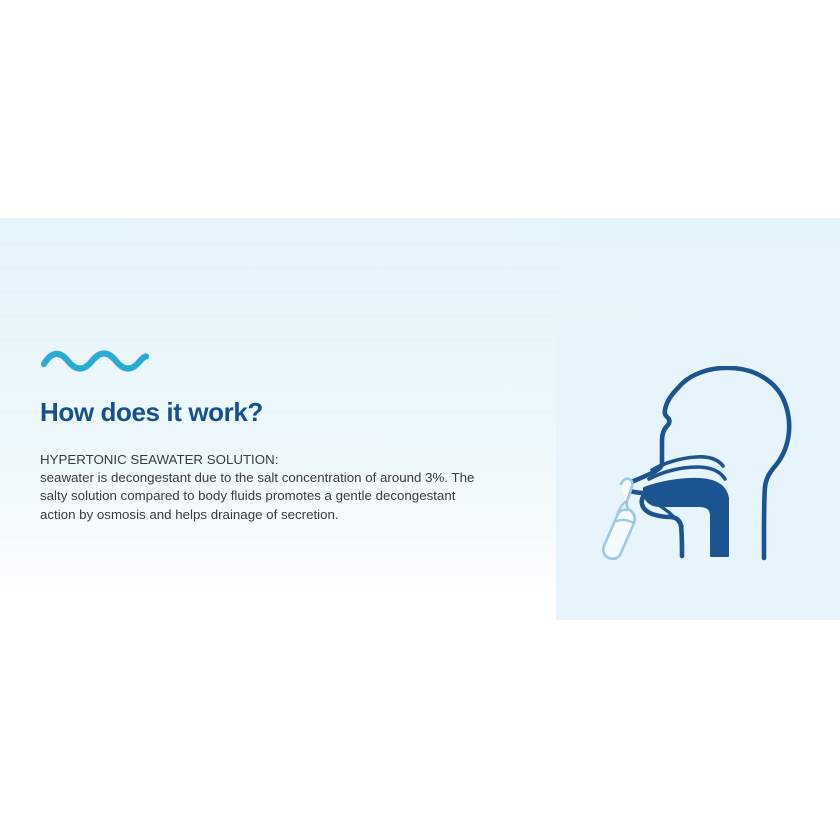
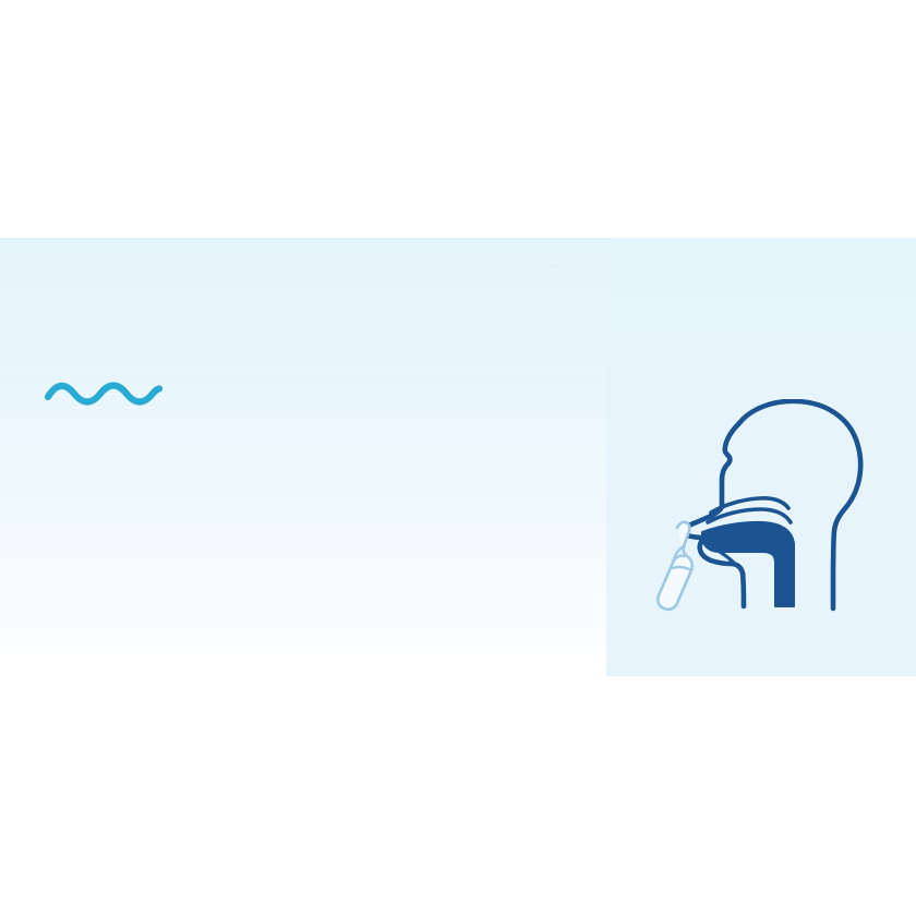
- How does it work?
- HYPERTONIC SEAWATER SOLUTION:
- seawater is decongestant due to the salt concentration of around 3%. The salty solution compared to body fluids promotes a gentle decongestant action by osmosis and helps drainage of secretion.
